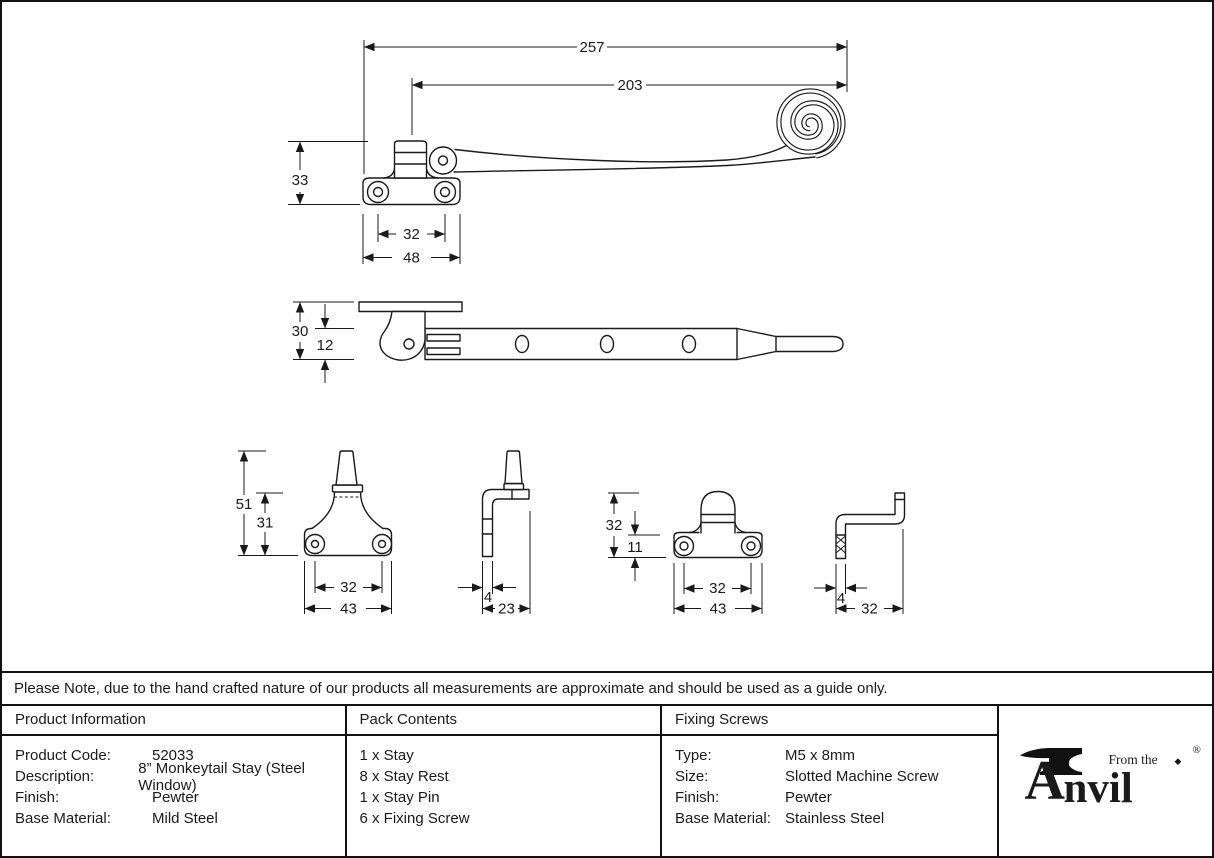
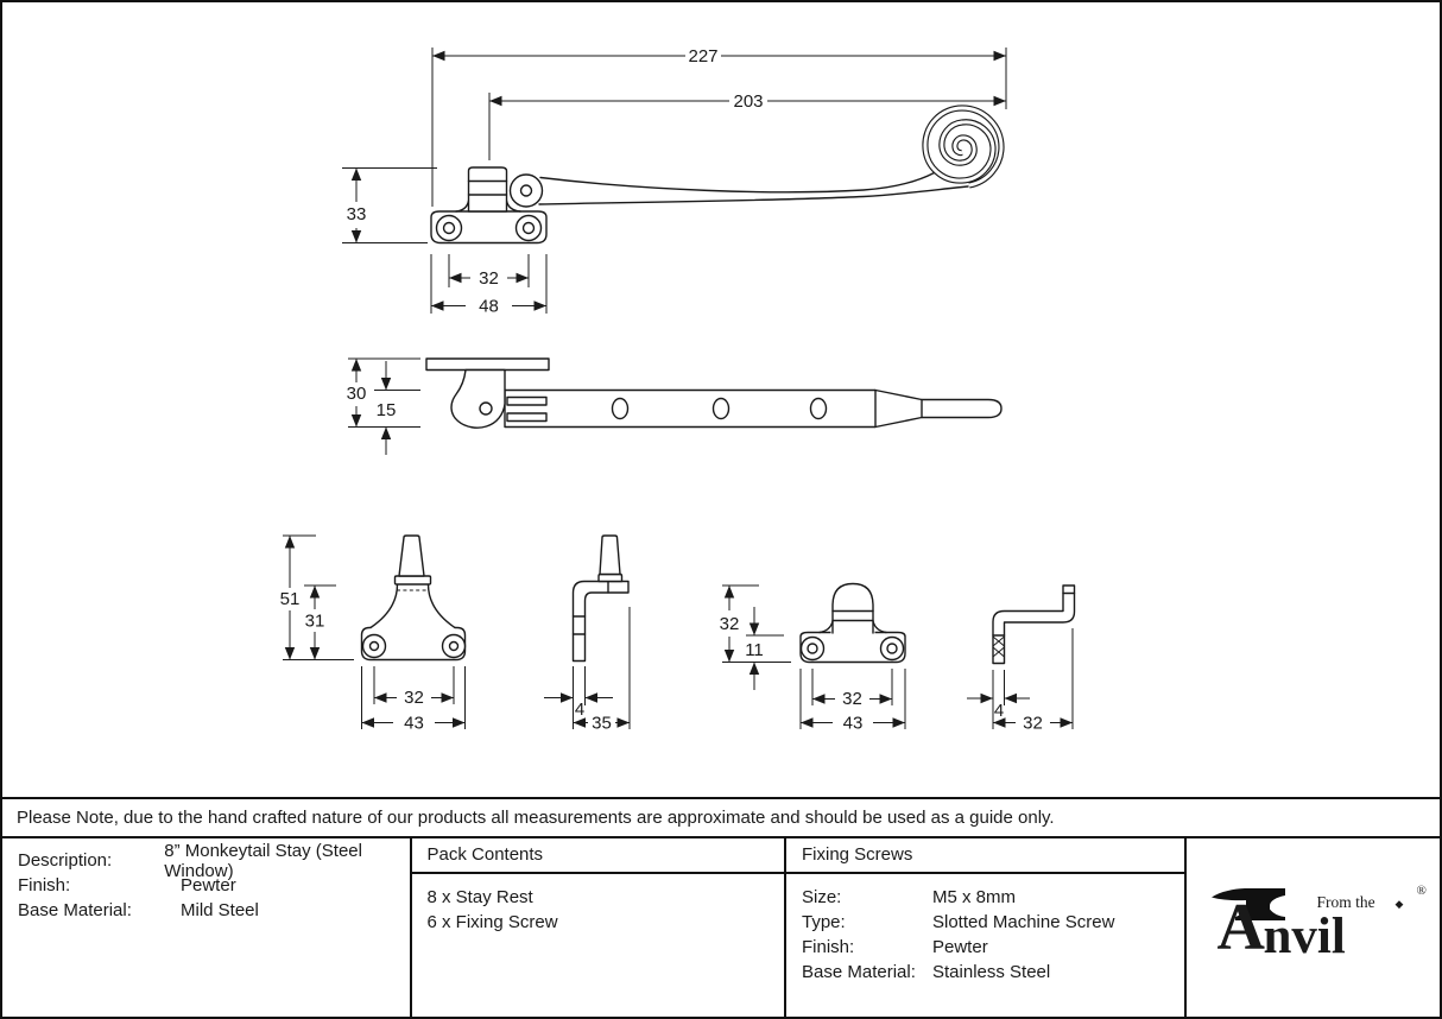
- 257
+ 227
  203
  33
  32
  48
  30
- 12
+ 15
  51
  31
  32
  43
  4
- 23
+ 35
  32
  11
  32
  43
  4
  32
  Please Note, due to the hand crafted nature of our products all measurements are approximate and should be used as a guide only.
- Product Information
- Product Code:
- 52033
  Description:
  8” Monkeytail Stay (Steel Window)
  Finish:
  Pewter
  Base Material:
  Mild Steel
  Pack Contents
- 1 x Stay
  8 x Stay Rest
- 1 x Stay Pin
  6 x Fixing Screw
  Fixing Screws
- Type:
+ Size:
  M5 x 8mm
- Size:
+ Type:
  Slotted Machine Screw
  Finish:
  Pewter
  Base Material:
  Stainless Steel
  A
  nvil
  From the
  ◆
  ®
